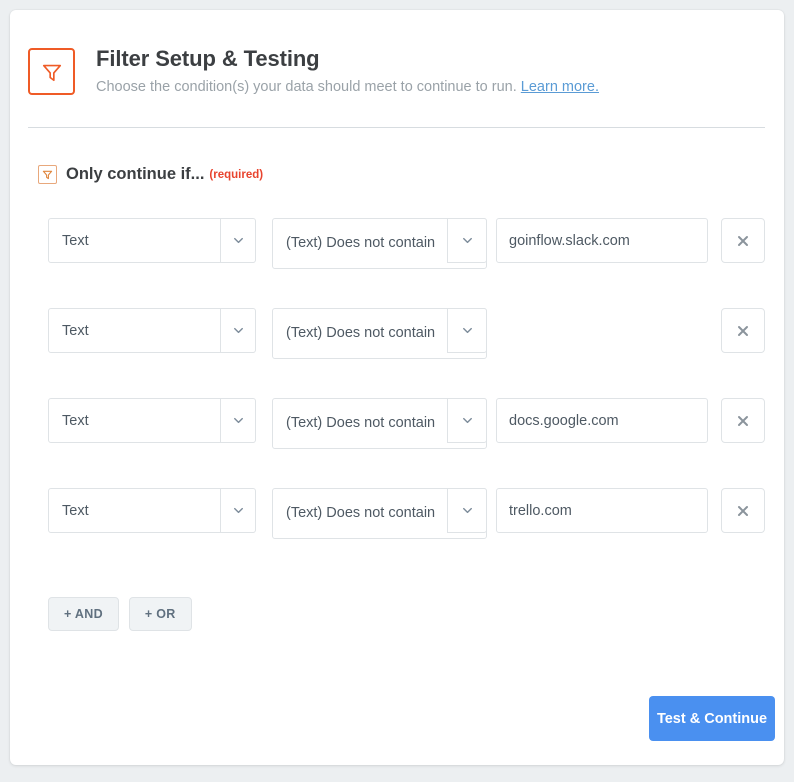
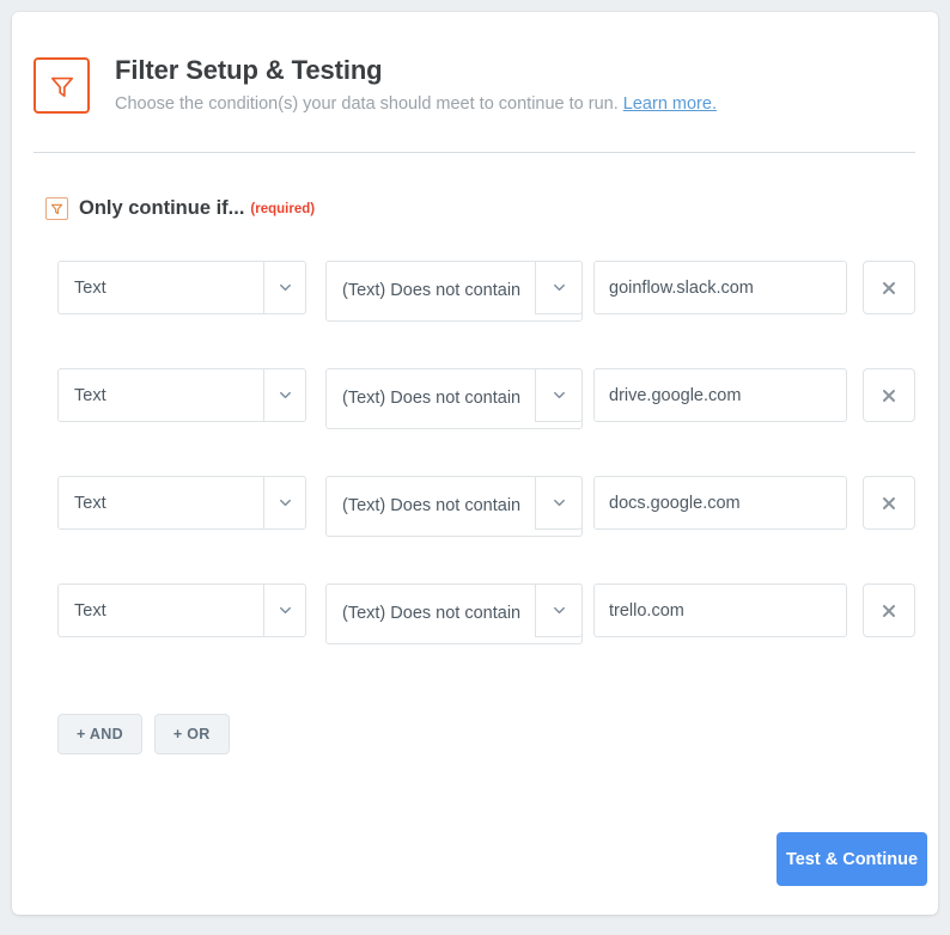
  Filter Setup & Testing
  Choose the condition(s) your data should meet to continue to run. Learn more.
  Only continue if...
  (required)
  Text
  (Text) Does not contain
  goinflow.slack.com
  Text
  (Text) Does not contain
+ drive.google.com
  Text
  (Text) Does not contain
  docs.google.com
  Text
  (Text) Does not contain
  trello.com
  + AND
  + OR
  Test & Continue
